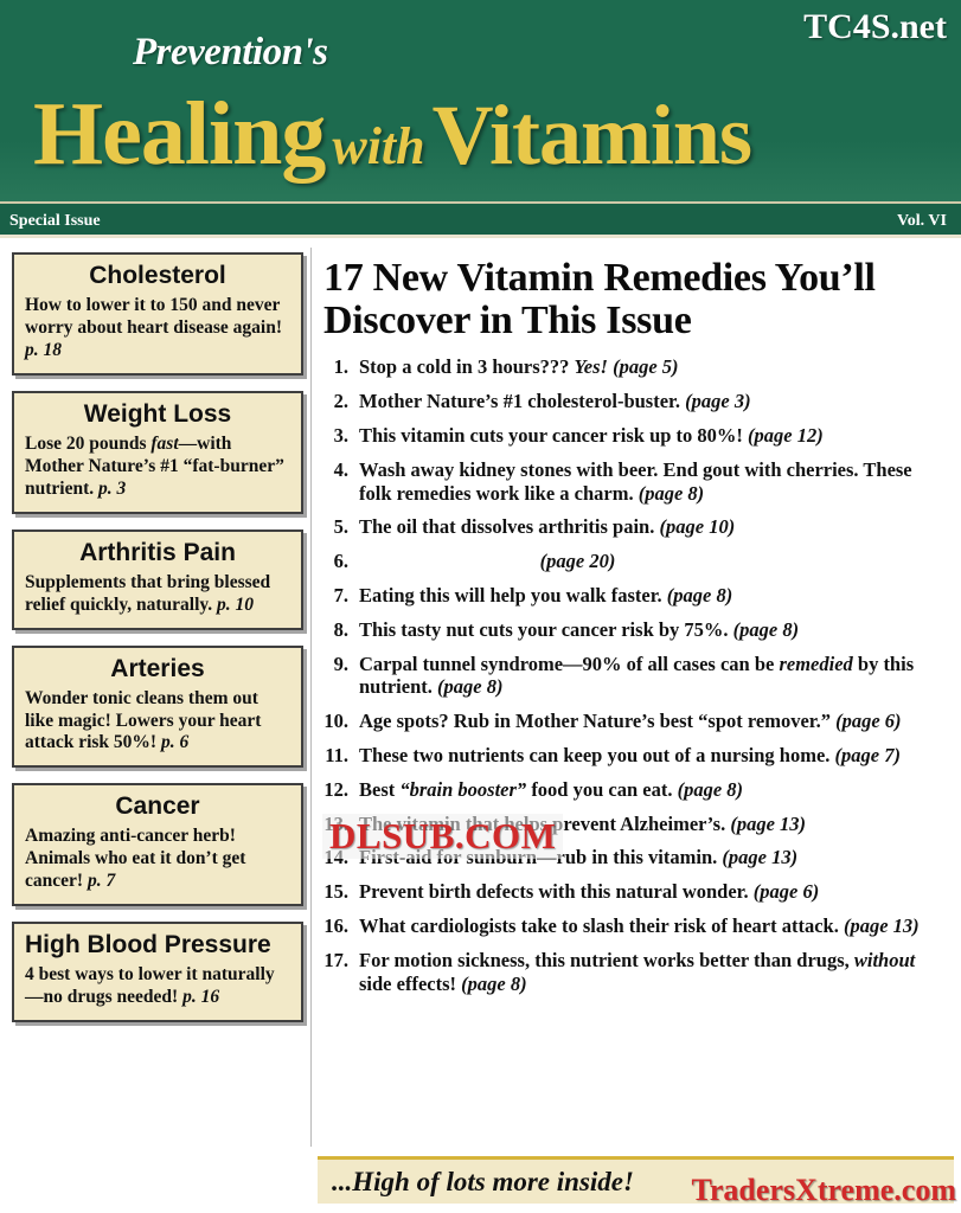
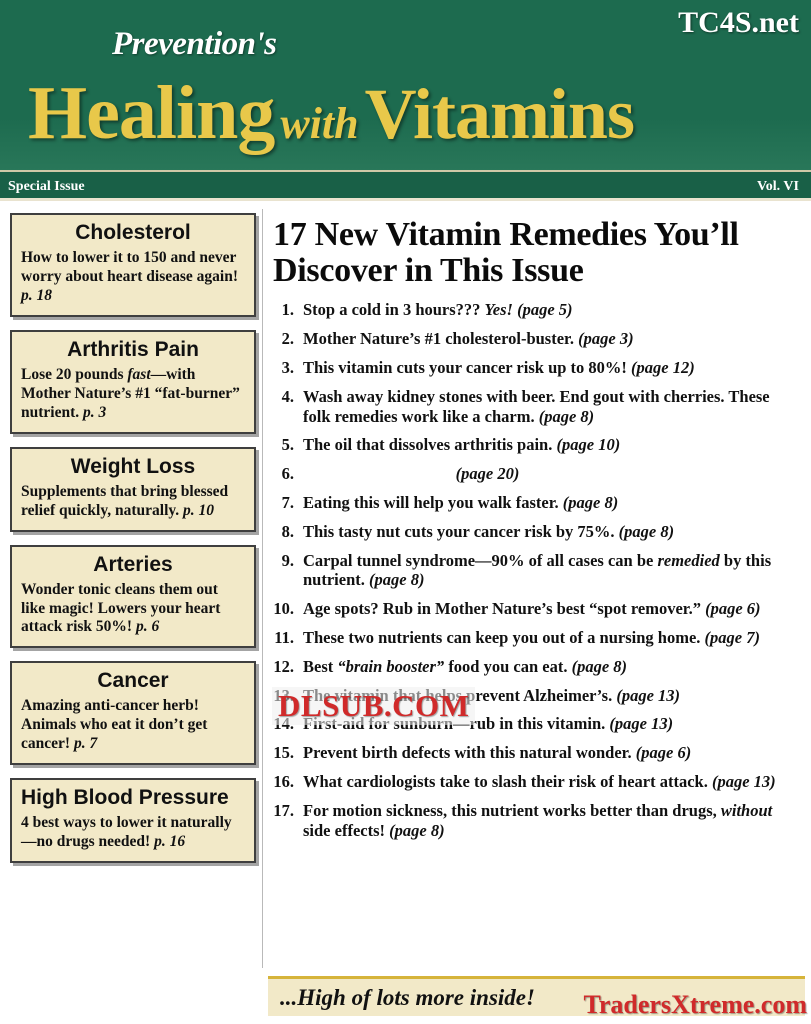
  TC4S.net
  Prevention's
  Healing with Vitamins
  Special Issue
  Vol. VI
  Cholesterol
  How to lower it to 150 and never worry about heart disease again! p. 18
- Weight Loss
+ Arthritis Pain
  Lose 20 pounds fast—with Mother Nature’s #1 “fat-burner” nutrient. p. 3
- Arthritis Pain
+ Weight Loss
  Supplements that bring blessed relief quickly, naturally. p. 10
  Arteries
  Wonder tonic cleans them out like magic! Lowers your heart attack risk 50%! p. 6
  Cancer
  Amazing anti-cancer herb! Animals who eat it don’t get cancer! p. 7
  High Blood Pressure
  4 best ways to lower it naturally—no drugs needed! p. 16
  17 New Vitamin Remedies You’ll Discover in This Issue
  1.
  Stop a cold in 3 hours??? Yes! (page 5)
  2.
  Mother Nature’s #1 cholesterol-buster. (page 3)
  3.
  This vitamin cuts your cancer risk up to 80%! (page 12)
  4.
  Wash away kidney stones with beer. End gout with cherries. These folk remedies work like a charm. (page 8)
  5.
  The oil that dissolves arthritis pain. (page 10)
  6.
  (page 20)
  7.
  Eating this will help you walk faster. (page 8)
  8.
  This tasty nut cuts your cancer risk by 75%. (page 8)
  9.
  Carpal tunnel syndrome—90% of all cases can be remedied by this nutrient. (page 8)
  10.
  Age spots? Rub in Mother Nature’s best “spot remover.” (page 6)
  11.
  These two nutrients can keep you out of a nursing home. (page 7)
  12.
  Best “brain booster” food you can eat. (page 8)
  13.
  The vitamin that helps prevent Alzheimer’s. (page 13)
  14.
  First-aid for sunburn—rub in this vitamin. (page 13)
  15.
  Prevent birth defects with this natural wonder. (page 6)
  16.
  What cardiologists take to slash their risk of heart attack. (page 13)
  17.
  For motion sickness, this nutrient works better than drugs, without side effects! (page 8)
  DLSUB.COM
  ...High of lots more inside!
  TradersXtreme.com
